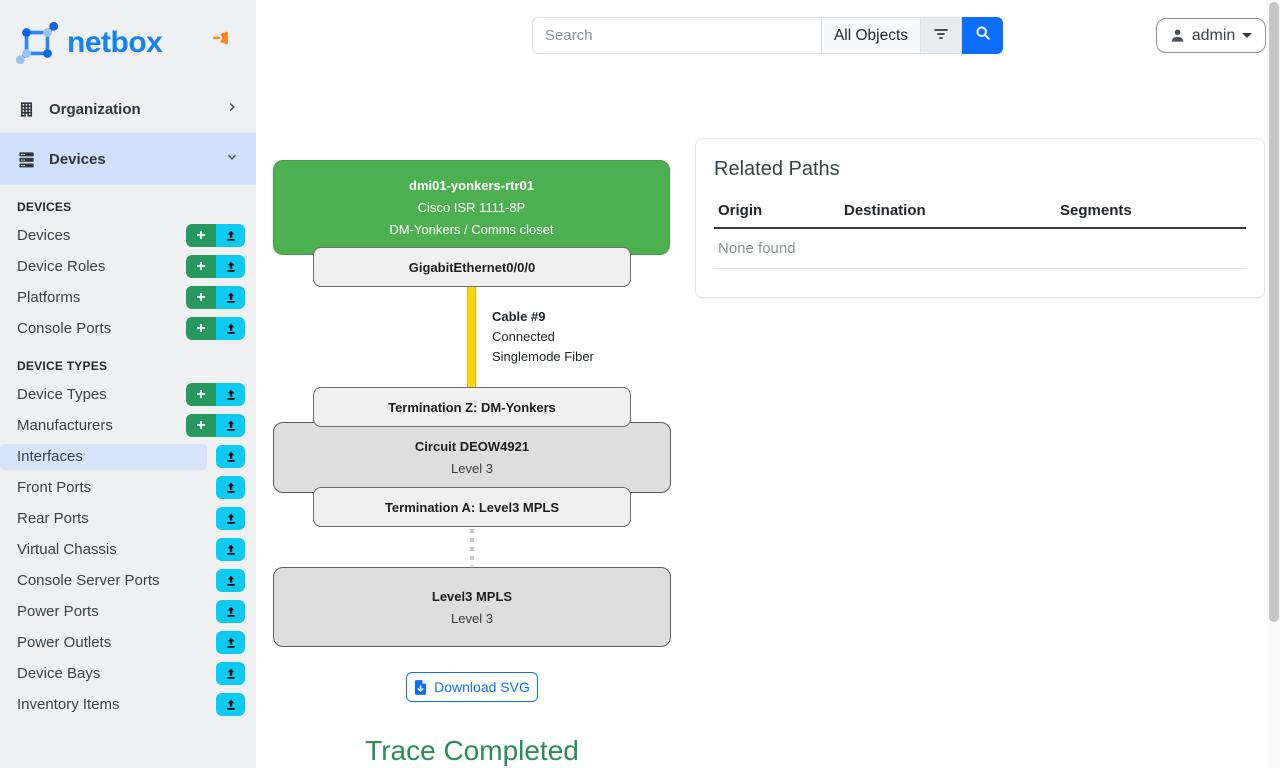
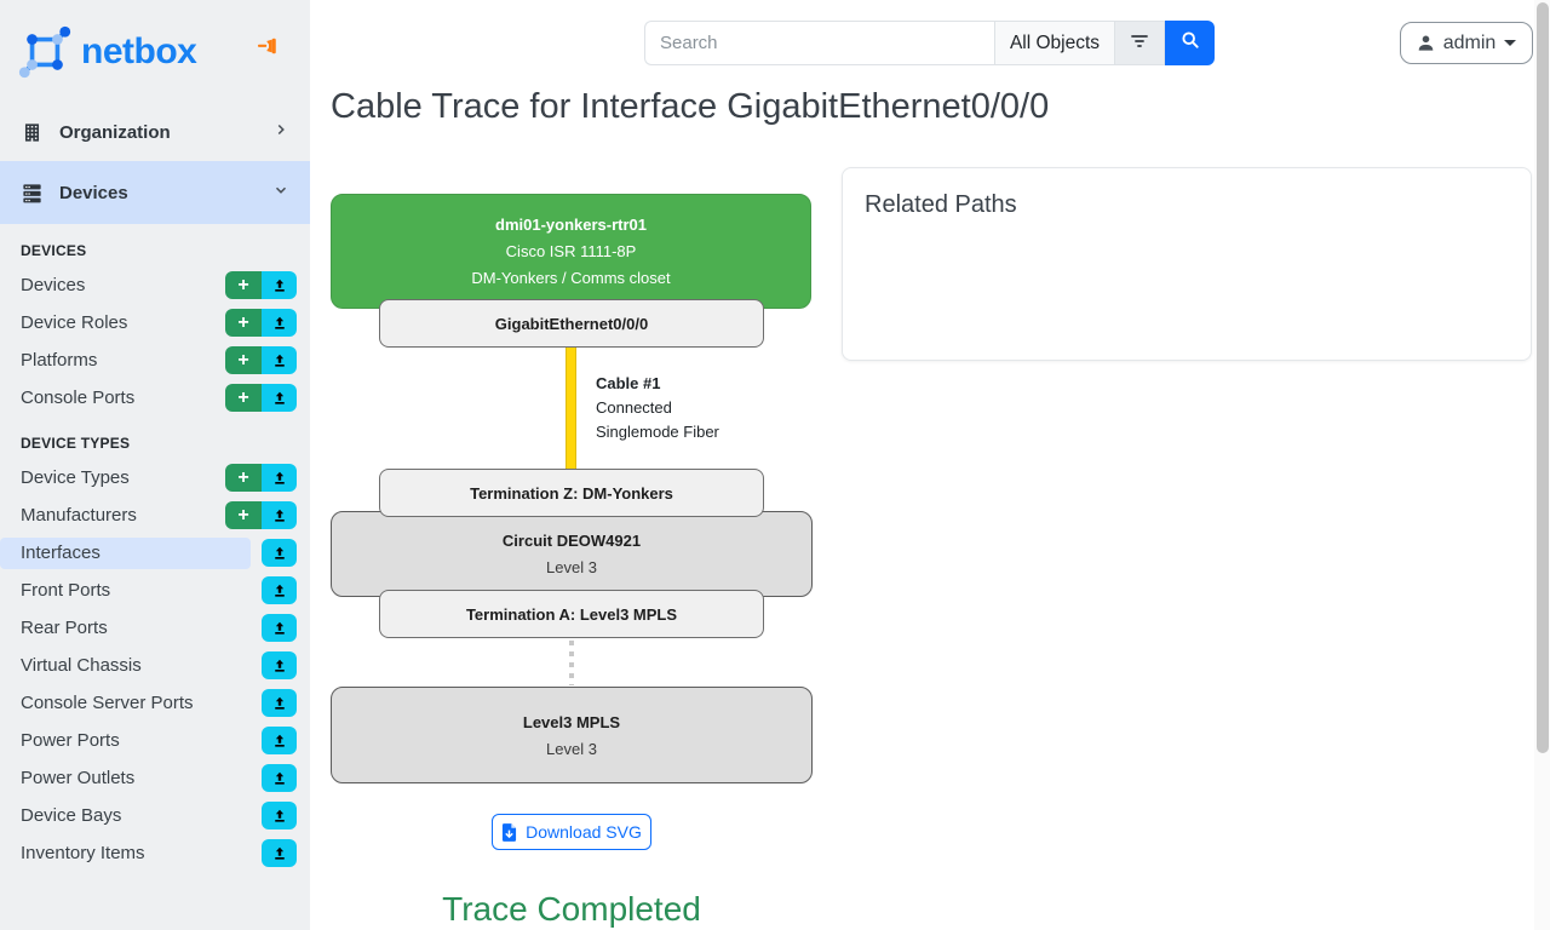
  netbox
  Organization
  Devices
  DEVICES
  Devices
  +
  Device Roles
  +
  Platforms
  +
  Console Ports
  +
  DEVICE TYPES
  Device Types
  +
  Manufacturers
  +
  Interfaces
  Front Ports
  Rear Ports
  Virtual Chassis
  Console Server Ports
  Power Ports
  Power Outlets
  Device Bays
  Inventory Items
  Search
  All Objects
  admin
+ Cable Trace for Interface GigabitEthernet0/0/0
  dmi01-yonkers-rtr01
  Cisco ISR 1111-8P
  DM-Yonkers / Comms closet
  GigabitEthernet0/0/0
- Cable #9
+ Cable #1
  Connected
  Singlemode Fiber
  Termination Z: DM-Yonkers
  Circuit DEOW4921
  Level 3
  Termination A: Level3 MPLS
  Level3 MPLS
  Level 3
  Download SVG
  Trace Completed
  Related Paths
- Origin	Destination	Segments
- None found
